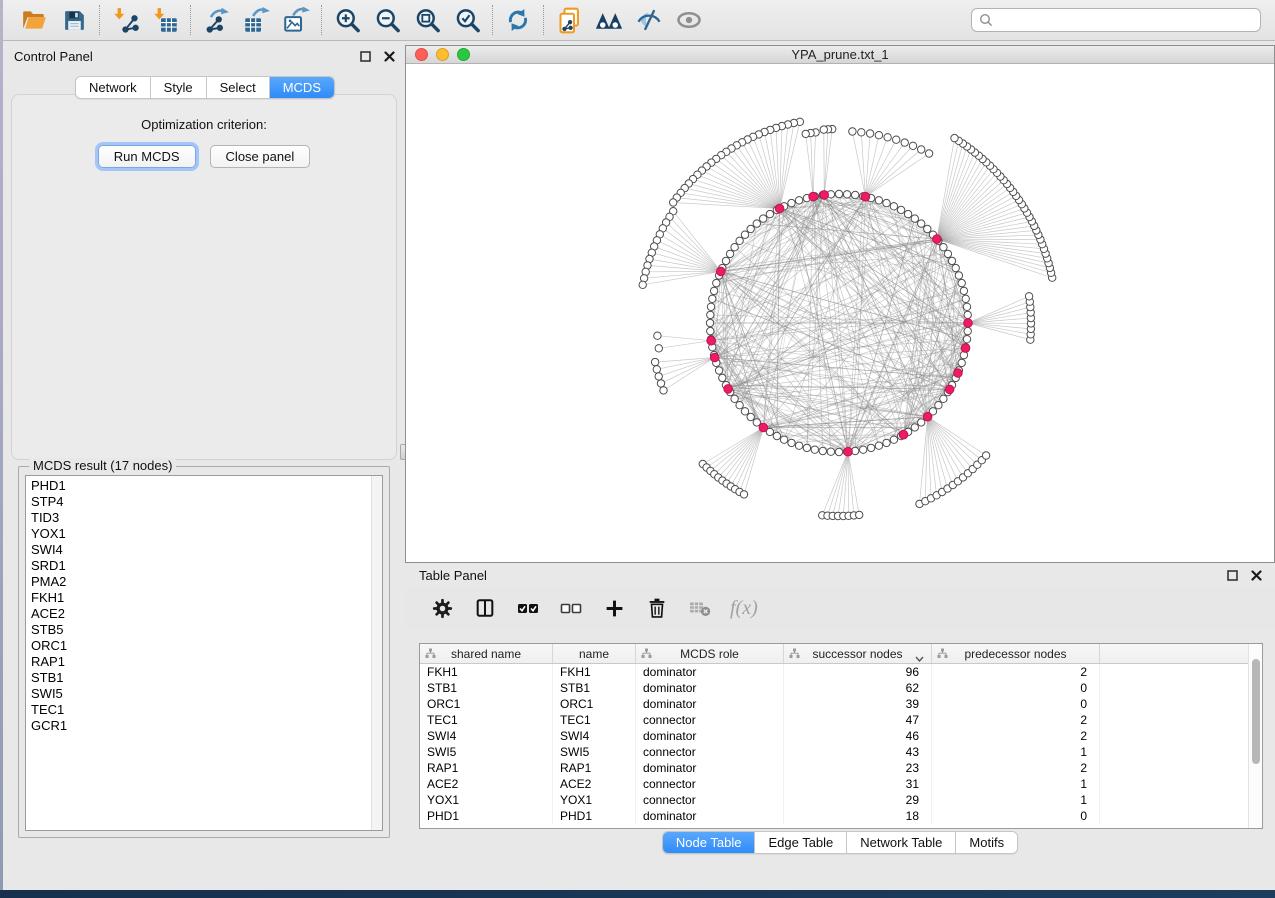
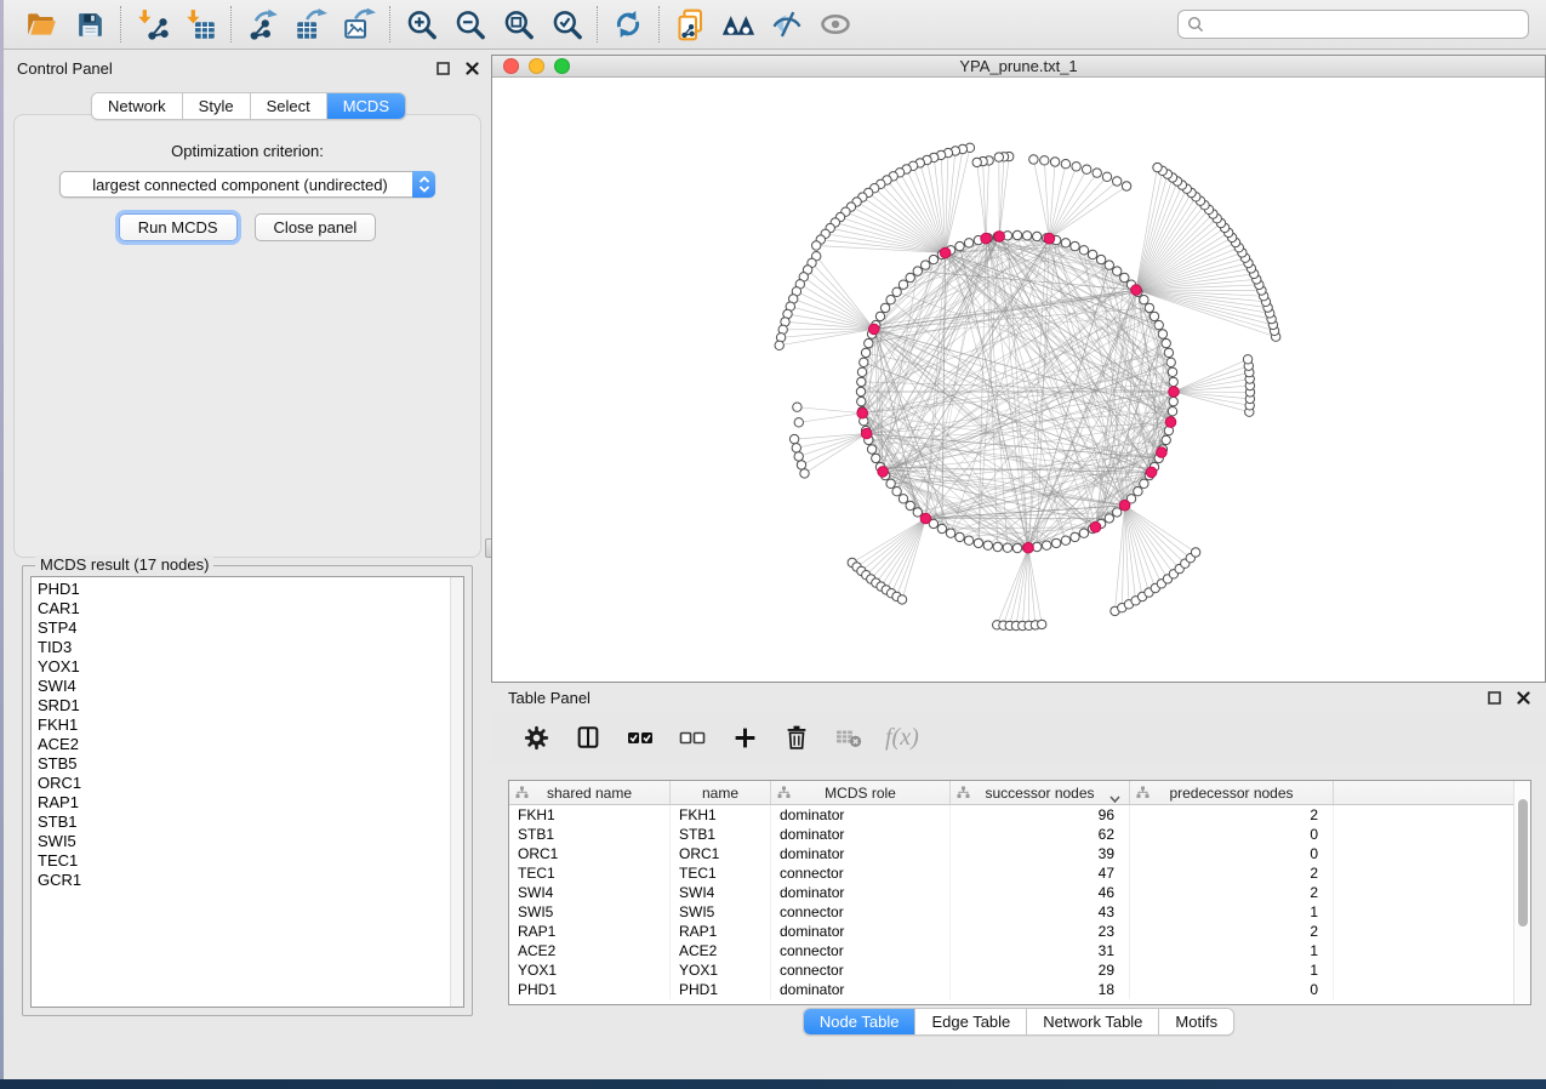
  Control Panel
  Network
  Style
  Select
  MCDS
  Optimization criterion:
+ largest connected component (undirected)
  Run MCDS
  Close panel
  MCDS result (17 nodes)
  PHD1
+ CAR1
  STP4
  TID3
  YOX1
  SWI4
  SRD1
- PMA2
  FKH1
  ACE2
  STB5
  ORC1
  RAP1
  STB1
  SWI5
  TEC1
  GCR1
  YPA_prune.txt_1
  Table Panel
  f(x)
  shared name
  name
  MCDS role
  successor nodes
  predecessor nodes
  FKH1
  FKH1
  dominator
  96
  2
  STB1
  STB1
  dominator
  62
  0
  ORC1
  ORC1
  dominator
  39
  0
  TEC1
  TEC1
  connector
  47
  2
  SWI4
  SWI4
  dominator
  46
  2
  SWI5
  SWI5
  connector
  43
  1
  RAP1
  RAP1
  dominator
  23
  2
  ACE2
  ACE2
  connector
  31
  1
  YOX1
  YOX1
  connector
  29
  1
  PHD1
  PHD1
  dominator
  18
  0
  Node Table
  Edge Table
  Network Table
  Motifs
